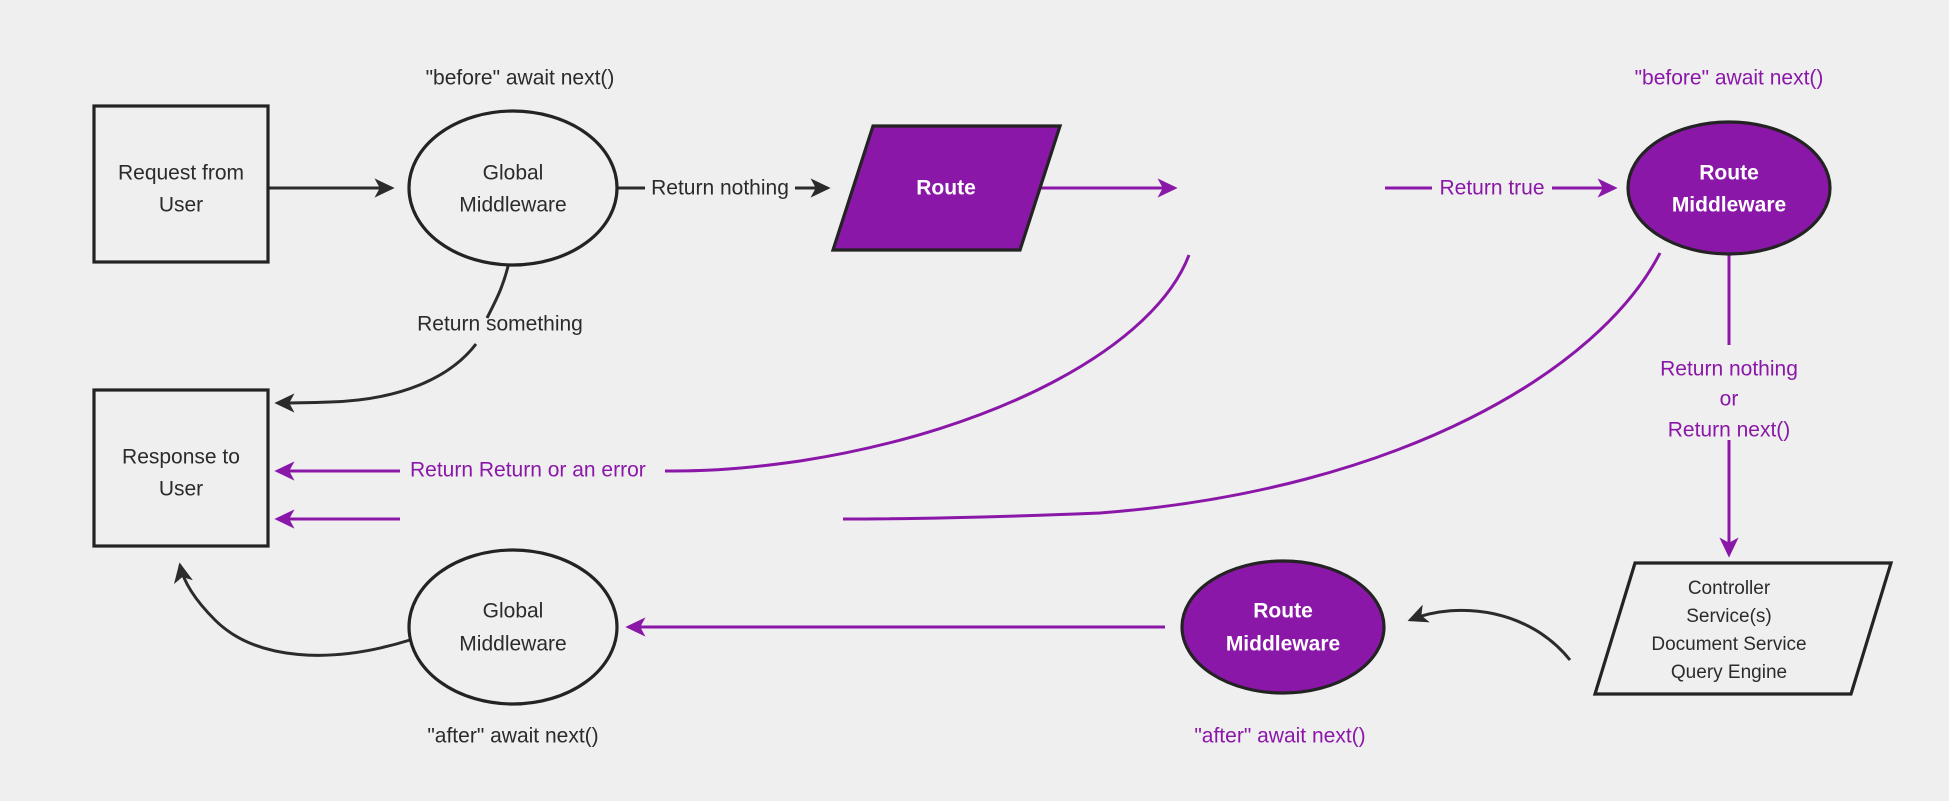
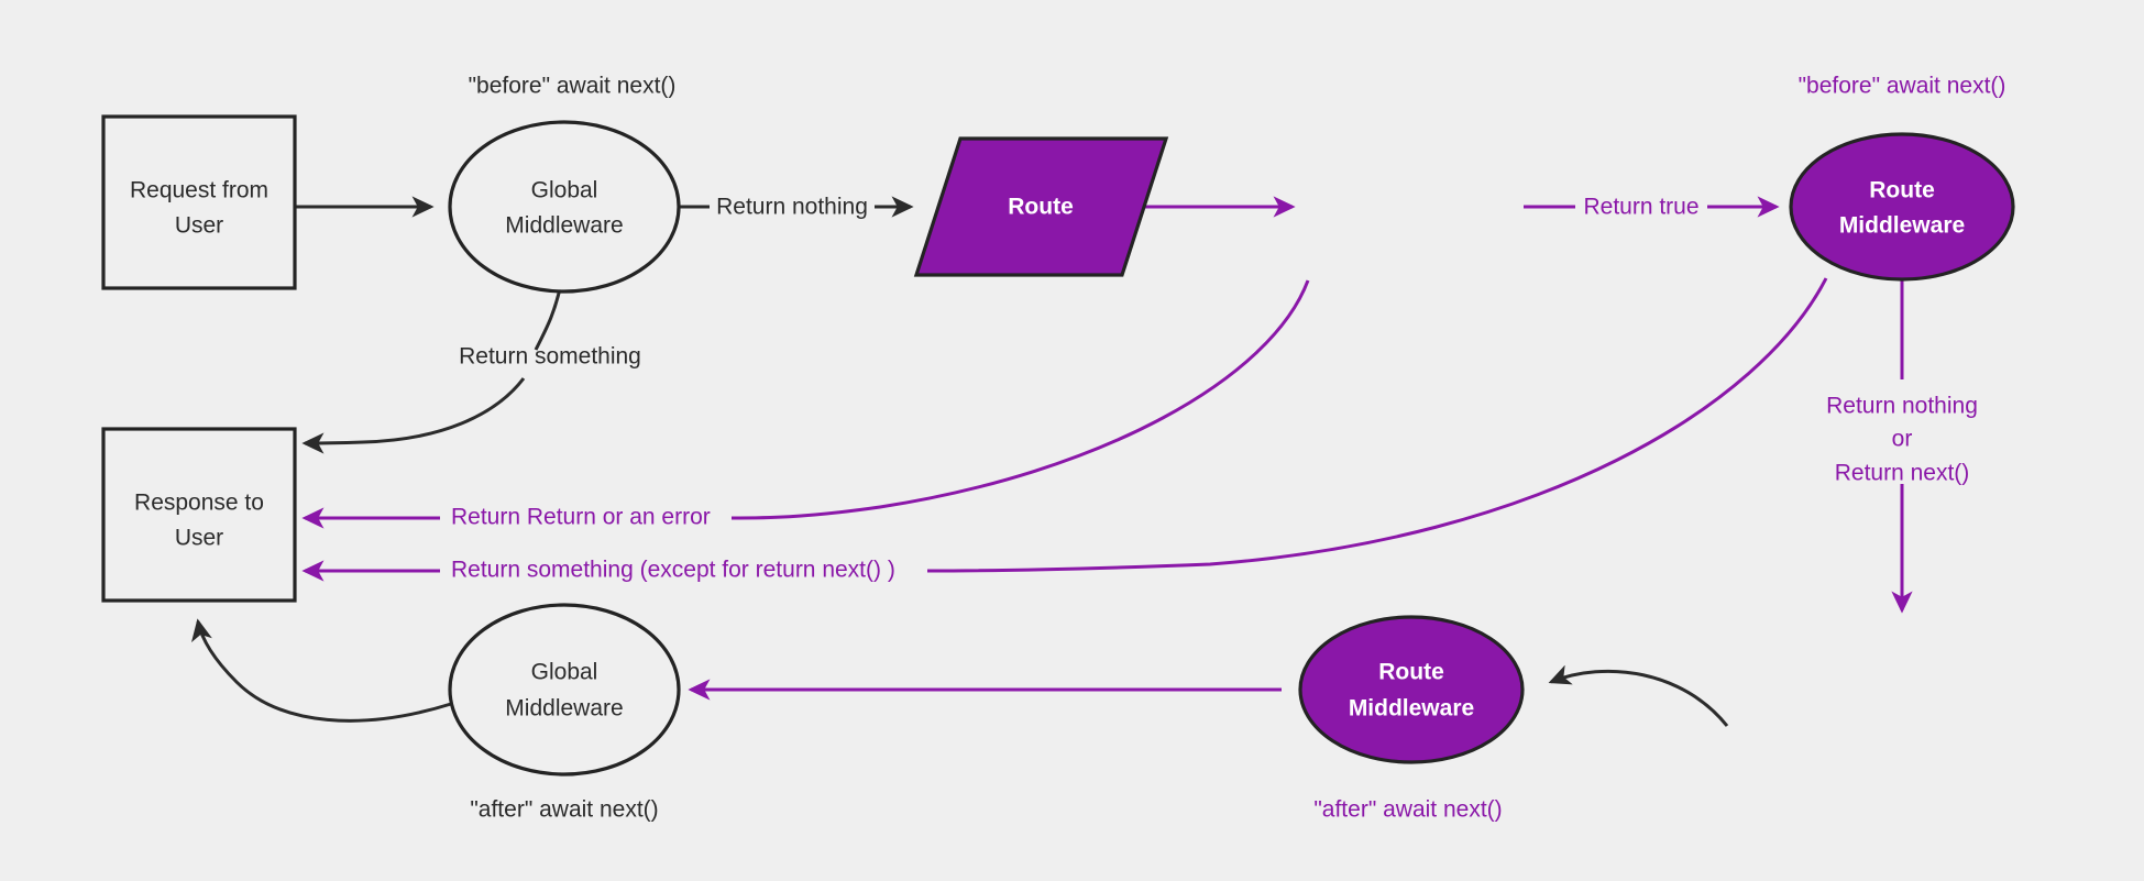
  Request from
  User
  Global
  Middleware
  Route
  Route
  Middleware
- Controller
- Service(s)
- Document Service
- Query Engine
  Route
  Middleware
  Global
  Middleware
  Response to
  User
  Return nothing
  Return something
  Return true
  Return Return or an error
+ Return something (except for return next() )
  Return nothing
  or
  Return next()
  "before" await next()
  "before" await next()
  "after" await next()
  "after" await next()
